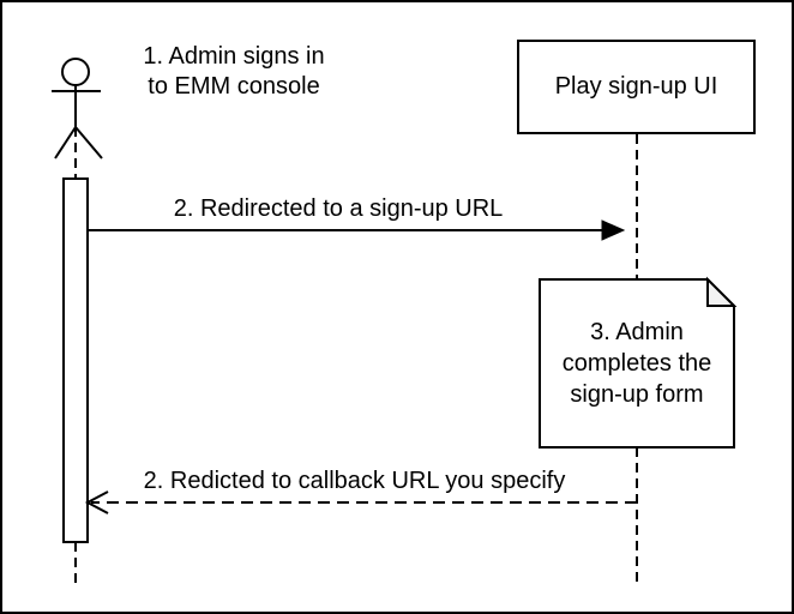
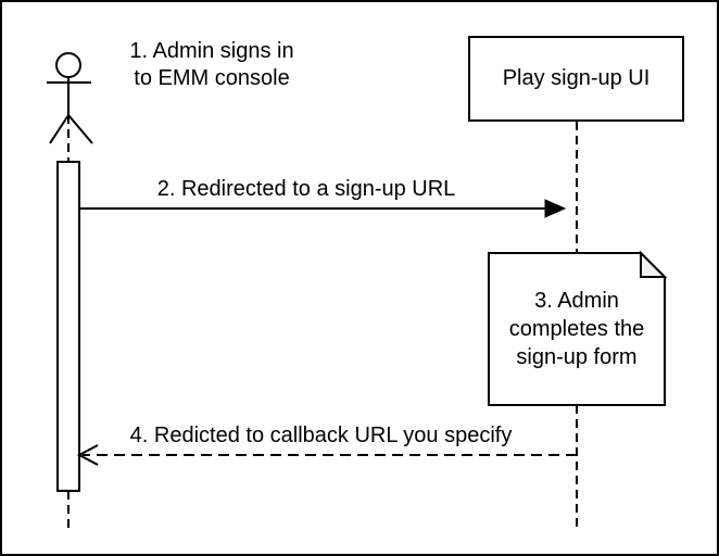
  1. Admin signs in
  to EMM console
  Play sign-up UI
  2. Redirected to a sign-up URL
- 2. Redicted to callback URL you specify
+ 4. Redicted to callback URL you specify
  3. Admin
  completes the
  sign-up form
